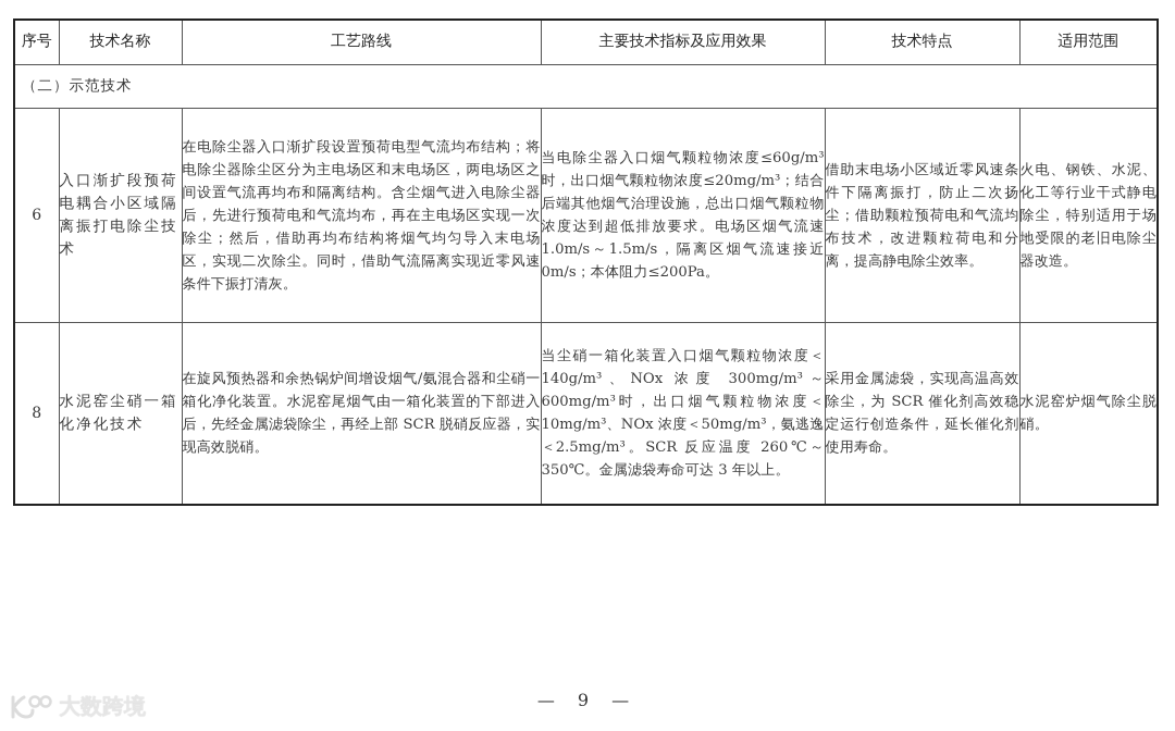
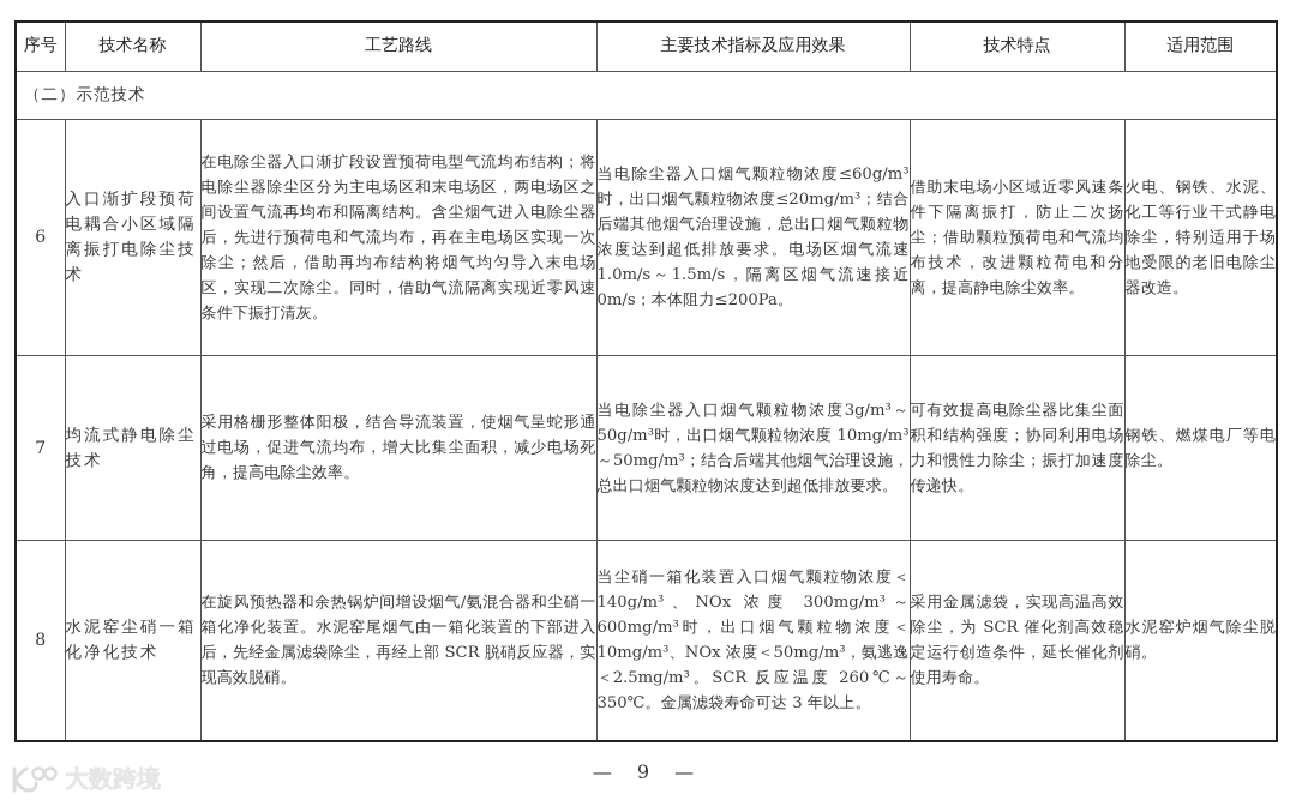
  序号	技术名称	工艺路线	主要技术指标及应用效果	技术特点	适用范围
  （二）示范技术
  6	入口渐扩段预荷电耦合小区域隔离振打电除尘技术	在电除尘器入口渐扩段设置预荷电型气流均布结构；将电除尘器除尘区分为主电场区和末电场区，两电场区之间设置气流再均布和隔离结构。含尘烟气进入电除尘器后，先进行预荷电和气流均布，再在主电场区实现一次除尘；然后，借助再均布结构将烟气均匀导入末电场区，实现二次除尘。同时，借助气流隔离实现近零风速条件下振打清灰。	当电除尘器入口烟气颗粒物浓度≤60g/m³时，出口烟气颗粒物浓度≤20mg/m³；结合后端其他烟气治理设施，总出口烟气颗粒物浓度达到超低排放要求。电场区烟气流速 1.0m/s～1.5m/s，隔离区烟气流速接近 0m/s；本体阻力≤200Pa。	借助末电场小区域近零风速条件下隔离振打，防止二次扬尘；借助颗粒预荷电和气流均布技术，改进颗粒荷电和分离，提高静电除尘效率。	火电、钢铁、水泥、化工等行业干式静电除尘，特别适用于场地受限的老旧电除尘器改造。
+ 7	均流式静电除尘技术	采用格栅形整体阳极，结合导流装置，使烟气呈蛇形通过电场，促进气流均布，增大比集尘面积，减少电场死角，提高电除尘效率。	当电除尘器入口烟气颗粒物浓度3g/m³～50g/m³时，出口烟气颗粒物浓度 10mg/m³～50mg/m³；结合后端其他烟气治理设施，总出口烟气颗粒物浓度达到超低排放要求。	可有效提高电除尘器比集尘面积和结构强度；协同利用电场力和惯性力除尘；振打加速度传递快。	钢铁、燃煤电厂等电除尘。
  8	水泥窑尘硝一箱化净化技术	在旋风预热器和余热锅炉间增设烟气/氨混合器和尘硝一箱化净化装置。水泥窑尾烟气由一箱化装置的下部进入后，先经金属滤袋除尘，再经上部 SCR 脱硝反应器，实现高效脱硝。	当尘硝一箱化装置入口烟气颗粒物浓度＜140g/m³、NOx 浓度 300mg/m³～600mg/m³时，出口烟气颗粒物浓度＜10mg/m³、NOx 浓度＜50mg/m³，氨逃逸＜2.5mg/m³。SCR 反应温度 260℃～350℃。金属滤袋寿命可达 3 年以上。	采用金属滤袋，实现高温高效除尘，为 SCR 催化剂高效稳定运行创造条件，延长催化剂使用寿命。	水泥窑炉烟气除尘脱硝。
  大数跨境
  — 9 —
